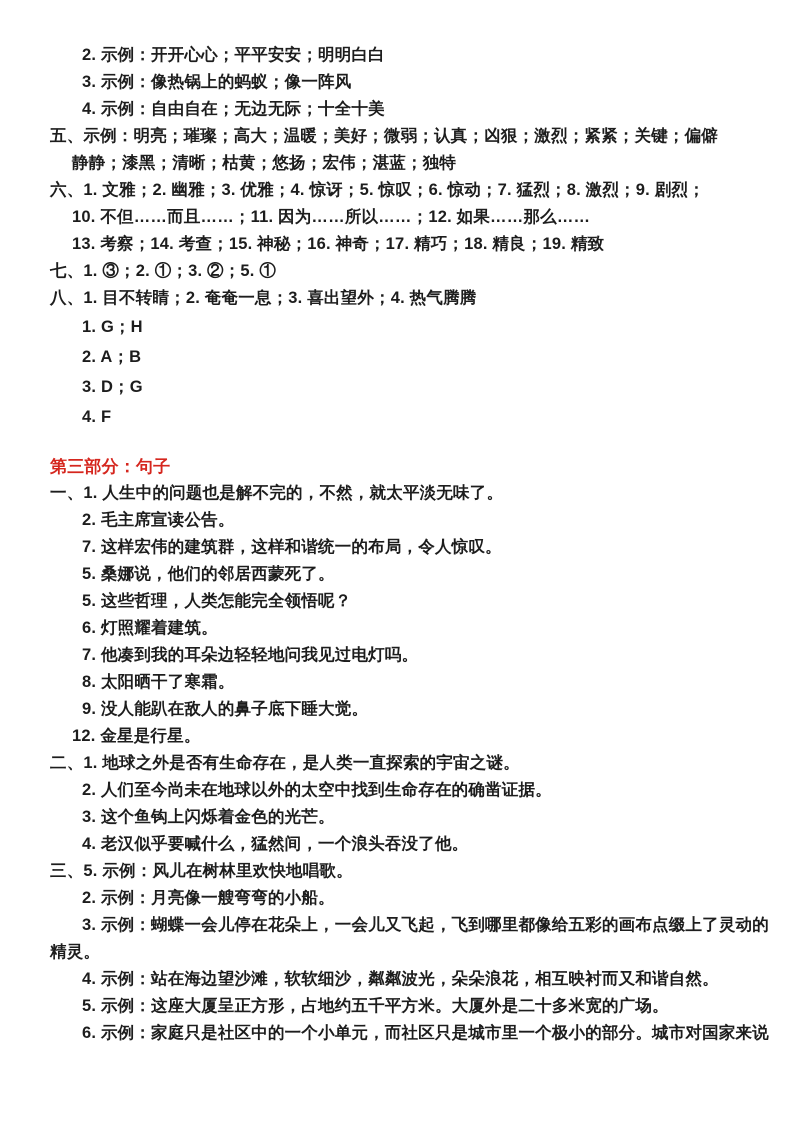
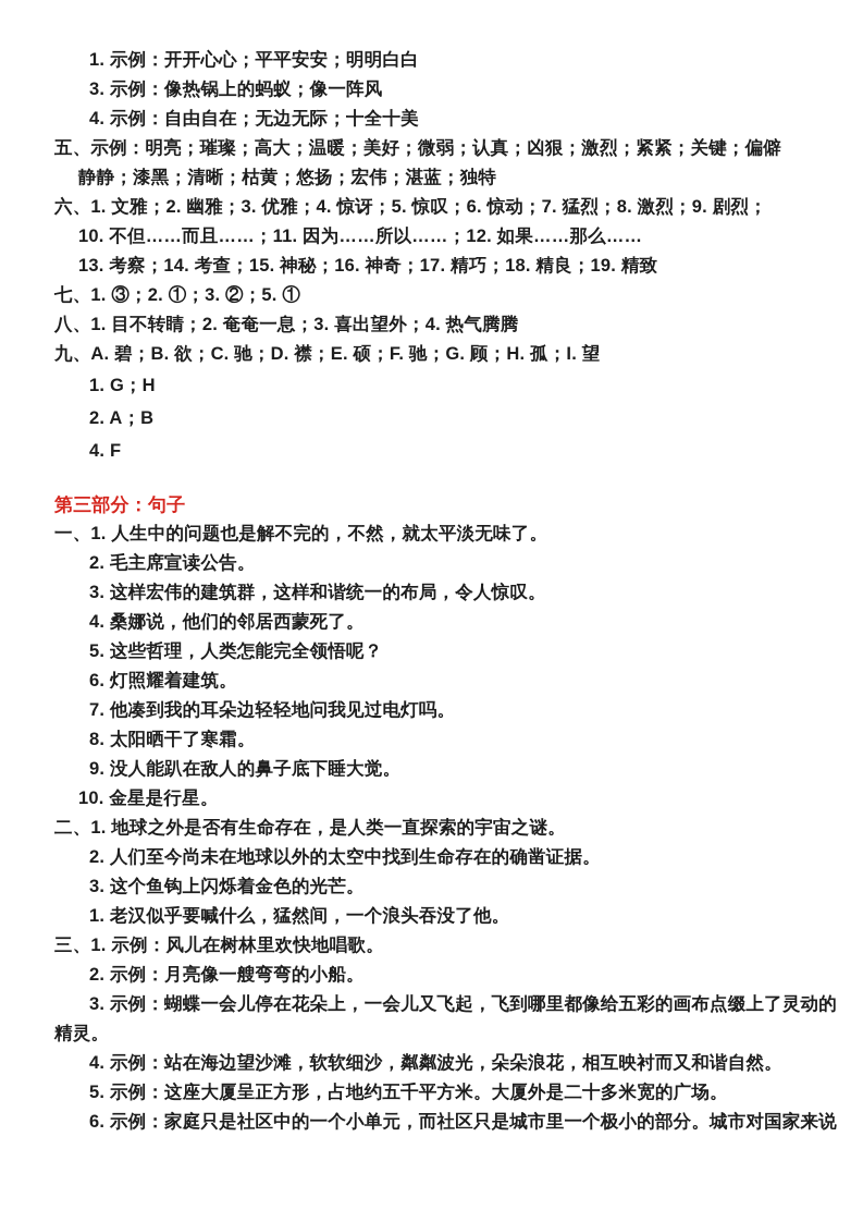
- 2. 示例：开开心心；平平安安；明明白白
+ 1. 示例：开开心心；平平安安；明明白白
  3. 示例：像热锅上的蚂蚁；像一阵风
  4. 示例：自由自在；无边无际；十全十美
  五、示例：明亮；璀璨；高大；温暖；美好；微弱；认真；凶狠；激烈；紧紧；关键；偏僻
  静静；漆黑；清晰；枯黄；悠扬；宏伟；湛蓝；独特
  六、1. 文雅；2. 幽雅；3. 优雅；4. 惊讶；5. 惊叹；6. 惊动；7. 猛烈；8. 激烈；9. 剧烈；
  10. 不但……而且……；11. 因为……所以……；12. 如果……那么……
  13. 考察；14. 考查；15. 神秘；16. 神奇；17. 精巧；18. 精良；19. 精致
  七、1. ③；2. ①；3. ②；5. ①
  八、1. 目不转睛；2. 奄奄一息；3. 喜出望外；4. 热气腾腾
+ 九、A. 碧；B. 欲；C. 驰；D. 襟；E. 硕；F. 驰；G. 顾；H. 孤；I. 望
  1. G；H
  2. A；B
- 3. D；G
  4. F
  第三部分：句子
  一、1. 人生中的问题也是解不完的，不然，就太平淡无味了。
  2. 毛主席宣读公告。
- 7. 这样宏伟的建筑群，这样和谐统一的布局，令人惊叹。
+ 3. 这样宏伟的建筑群，这样和谐统一的布局，令人惊叹。
- 5. 桑娜说，他们的邻居西蒙死了。
+ 4. 桑娜说，他们的邻居西蒙死了。
  5. 这些哲理，人类怎能完全领悟呢？
  6. 灯照耀着建筑。
  7. 他凑到我的耳朵边轻轻地问我见过电灯吗。
  8. 太阳晒干了寒霜。
  9. 没人能趴在敌人的鼻子底下睡大觉。
- 12. 金星是行星。
+ 10. 金星是行星。
  二、1. 地球之外是否有生命存在，是人类一直探索的宇宙之谜。
  2. 人们至今尚未在地球以外的太空中找到生命存在的确凿证据。
  3. 这个鱼钩上闪烁着金色的光芒。
- 4. 老汉似乎要喊什么，猛然间，一个浪头吞没了他。
+ 1. 老汉似乎要喊什么，猛然间，一个浪头吞没了他。
- 三、5. 示例：风儿在树林里欢快地唱歌。
+ 三、1. 示例：风儿在树林里欢快地唱歌。
  2. 示例：月亮像一艘弯弯的小船。
  3. 示例：蝴蝶一会儿停在花朵上，一会儿又飞起，飞到哪里都像给五彩的画布点缀上了灵动的
  精灵。
  4. 示例：站在海边望沙滩，软软细沙，粼粼波光，朵朵浪花，相互映衬而又和谐自然。
  5. 示例：这座大厦呈正方形，占地约五千平方米。大厦外是二十多米宽的广场。
  6. 示例：家庭只是社区中的一个小单元，而社区只是城市里一个极小的部分。城市对国家来说
